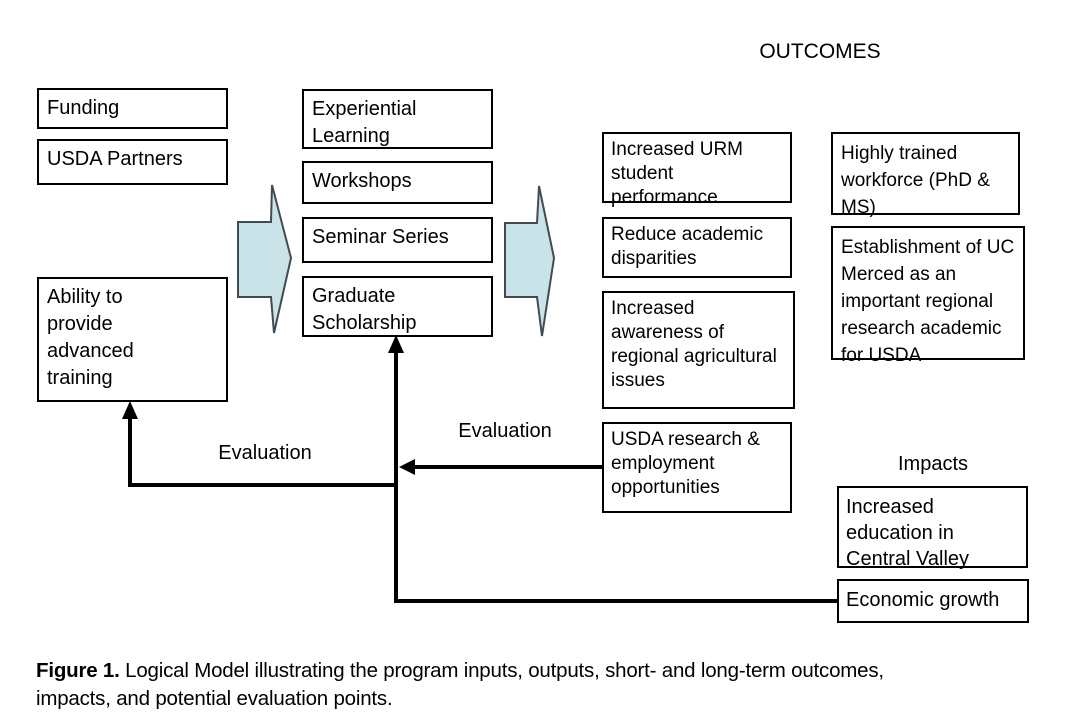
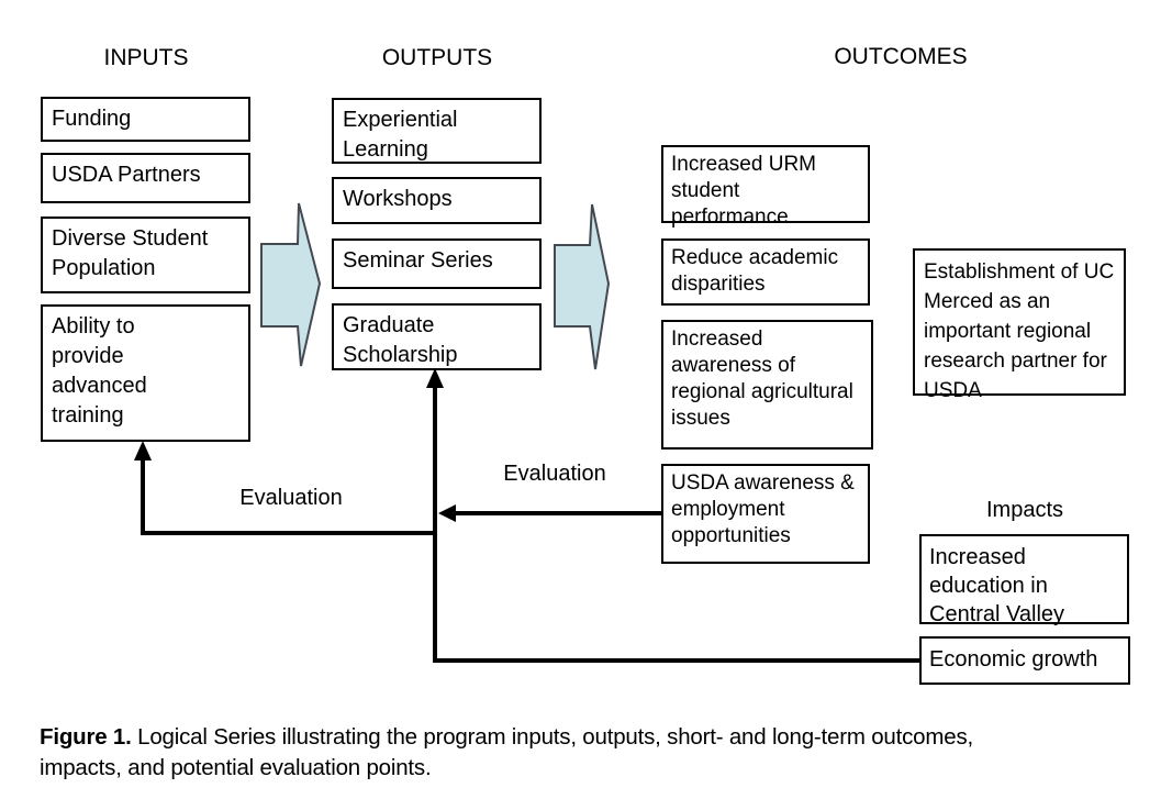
+ INPUTS
+ OUTPUTS
  OUTCOMES
  Impacts
  Funding
  USDA Partners
+ Diverse Student Population
  Ability to provide advanced training
  Experiential Learning
  Workshops
  Seminar Series
  Graduate Scholarship
  Increased URM student performance
  Reduce academic disparities
  Increased awareness of regional agricultural issues
- USDA research & employment opportunities
+ USDA awareness & employment opportunities
- Highly trained workforce (PhD & MS)
- Establishment of UC Merced as an important regional research academic for USDA
+ Establishment of UC Merced as an important regional research partner for USDA
  Increased education in Central Valley
  Economic growth
  Evaluation
  Evaluation
- Figure 1. Logical Model illustrating the program inputs, outputs, short- and long-term outcomes, impacts, and potential evaluation points.
+ Figure 1. Logical Series illustrating the program inputs, outputs, short- and long-term outcomes, impacts, and potential evaluation points.
